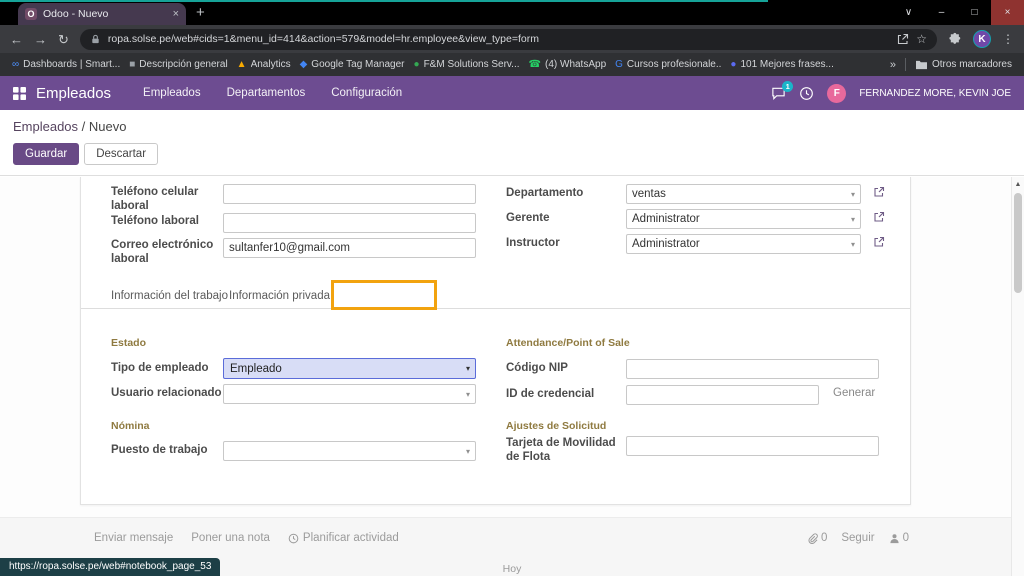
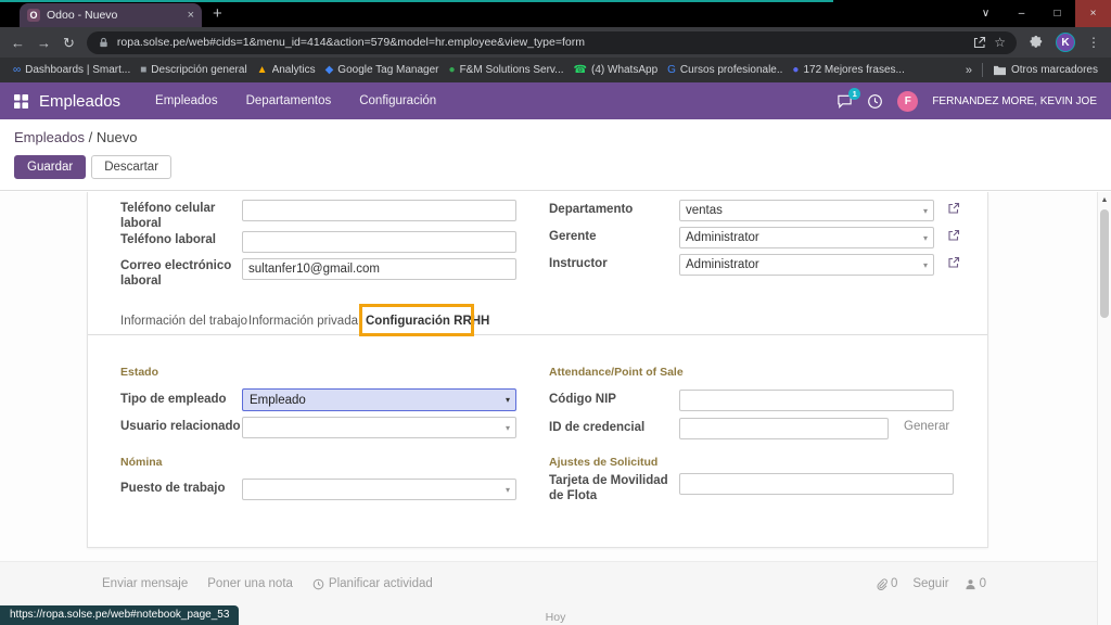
  O
  Odoo - Nuevo
  ×
  +
  ∨
  –
  □
  ×
  ←
  →
  ↻
  ropa.solse.pe/web#cids=1&menu_id=414&action=579&model=hr.employee&view_type=form
  ☆
  K
  ⋮
  ∞
  Dashboards | Smart...
  ■
  Descripción general
  ▲
  Analytics
  ◆
  Google Tag Manager
  ●
  F&M Solutions Serv...
  ☎
  (4) WhatsApp
  G
  Cursos profesionale..
  ●
- 101 Mejores frases...
+ 172 Mejores frases...
  »
  Otros marcadores
  Empleados
  Empleados
  Departamentos
  Configuración
  1
  F
  FERNANDEZ MORE, KEVIN JOE
  Empleados / Nuevo
  Guardar
  Descartar
  Teléfono celular laboral
  Teléfono laboral
  Correo electrónico laboral
  sultanfer10@gmail.com
  Departamento
  ventas
  ▾
  Gerente
  Administrator
  ▾
  Instructor
  Administrator
  ▾
  Información del trabajo
  Información privada
+ Configuración RRHH
  Estado
  Tipo de empleado
  Empleado
  ▾
  Usuario relacionado
  ▾
  Attendance/Point of Sale
  Código NIP
  ID de credencial
  Generar
  Nómina
  Puesto de trabajo
  ▾
  Ajustes de Solicitud
  Tarjeta de Movilidad de Flota
  Enviar mensaje
  Poner una nota
  Planificar actividad
  0
  Seguir
  0
  Hoy
  https://ropa.solse.pe/web#notebook_page_53
